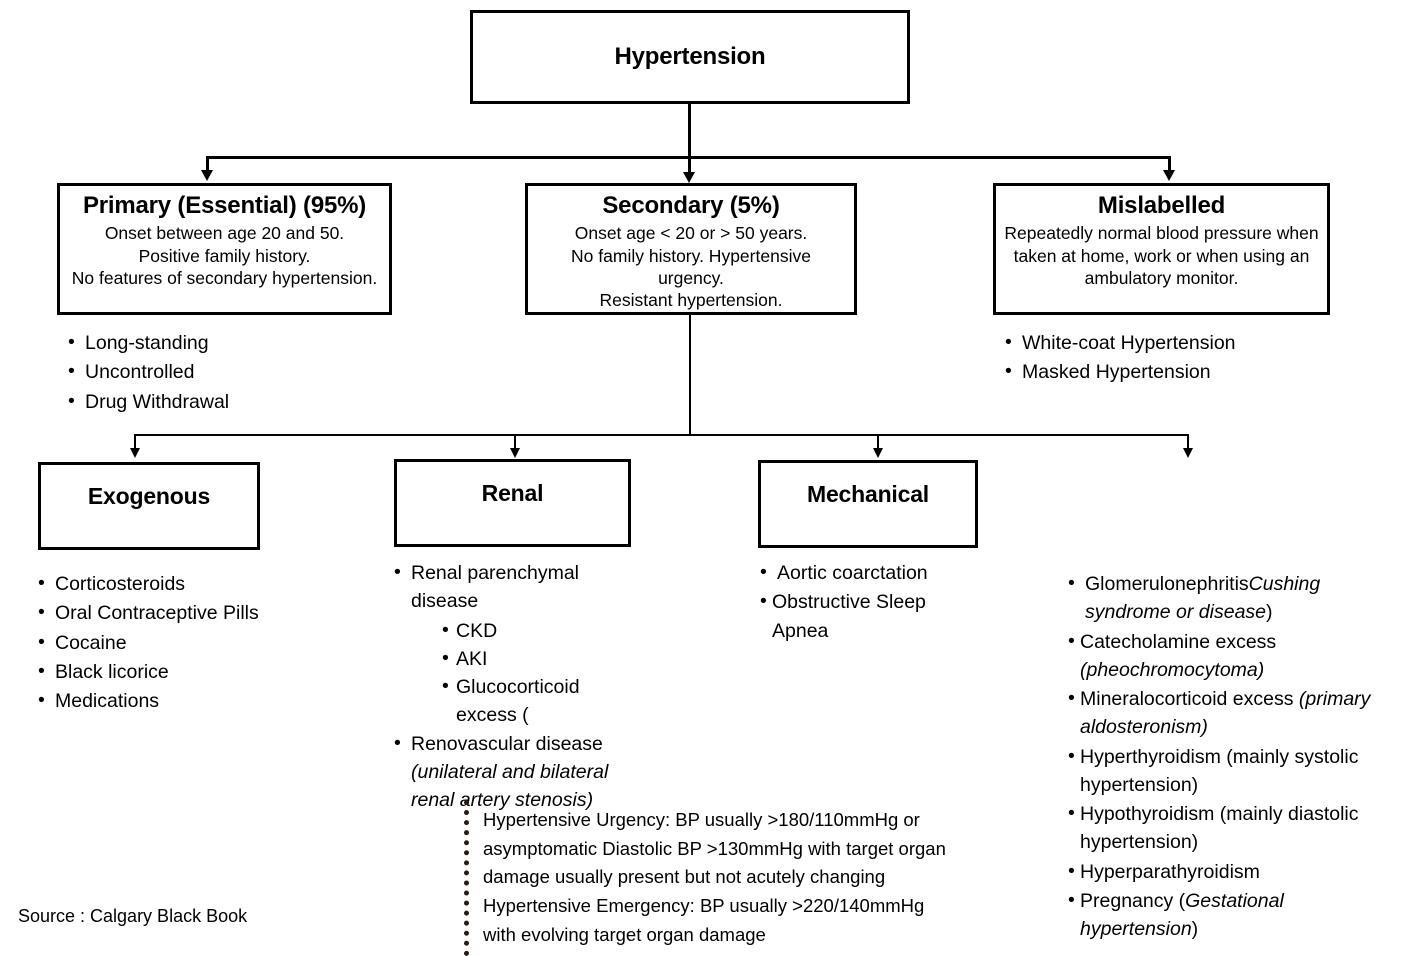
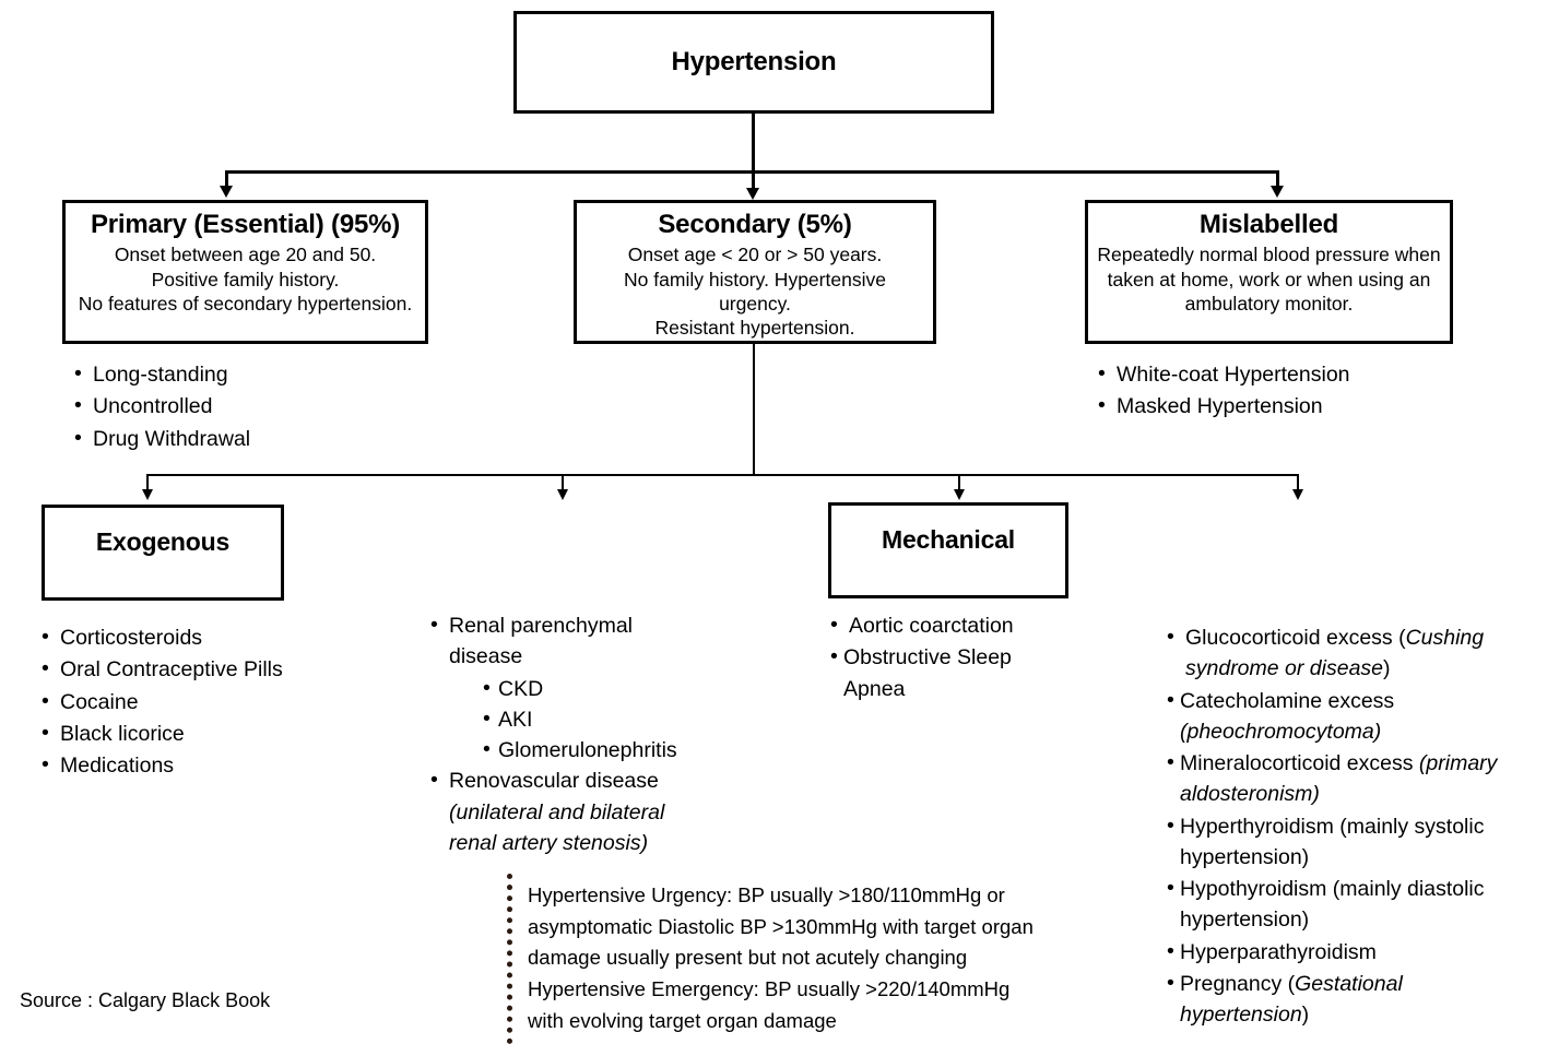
  Hypertension
  Primary (Essential) (95%)
  Onset between age 20 and 50.
  Positive family history.
  No features of secondary hypertension.
  Secondary (5%)
  Onset age < 20 or > 50 years.
  No family history. Hypertensive urgency.
  Resistant hypertension.
  Mislabelled
  Repeatedly normal blood pressure when
  taken at home, work or when using an
  ambulatory monitor.
  •
  Long-standing
  •
  Uncontrolled
  •
  Drug Withdrawal
  •
  White-coat Hypertension
  •
  Masked Hypertension
  Exogenous
- Renal
  Mechanical
  •
  Corticosteroids
  •
  Oral Contraceptive Pills
  •
  Cocaine
  •
  Black licorice
  •
  Medications
  •
  Renal parenchymal disease
  •
  CKD
  •
  AKI
  •
- Glucocorticoid excess (
+ Glomerulonephritis
  •
  Renovascular disease (unilateral and bilateral renal artery stenosis)
  •
  Aortic coarctation
  •
  Obstructive Sleep Apnea
  •
- GlomerulonephritisCushing syndrome or disease)
+ Glucocorticoid excess (Cushing syndrome or disease)
  •
  Catecholamine excess (pheochromocytoma)
  •
  Mineralocorticoid excess (primary aldosteronism)
  •
  Hyperthyroidism (mainly systolic hypertension)
  •
  Hypothyroidism (mainly diastolic hypertension)
  •
  Hyperparathyroidism
  •
  Pregnancy (Gestational hypertension)
  Hypertensive Urgency: BP usually >180/110mmHg or
  asymptomatic Diastolic BP >130mmHg with target organ
  damage usually present but not acutely changing
  Hypertensive Emergency: BP usually >220/140mmHg
  with evolving target organ damage
  Source : Calgary Black Book
